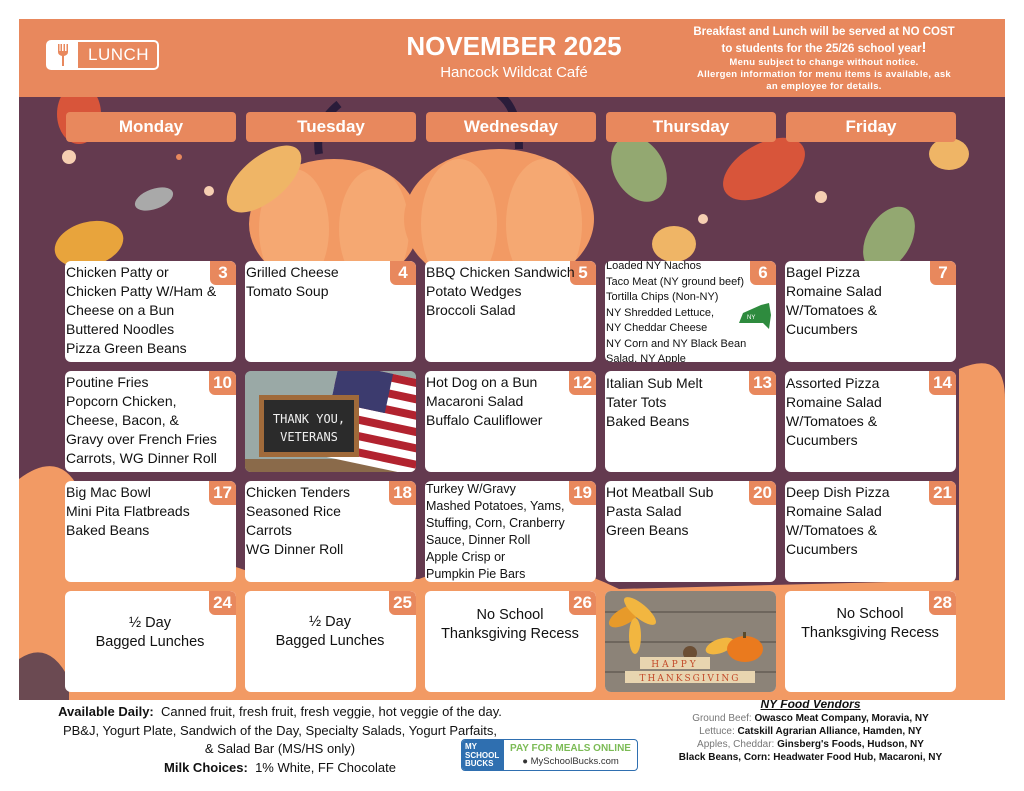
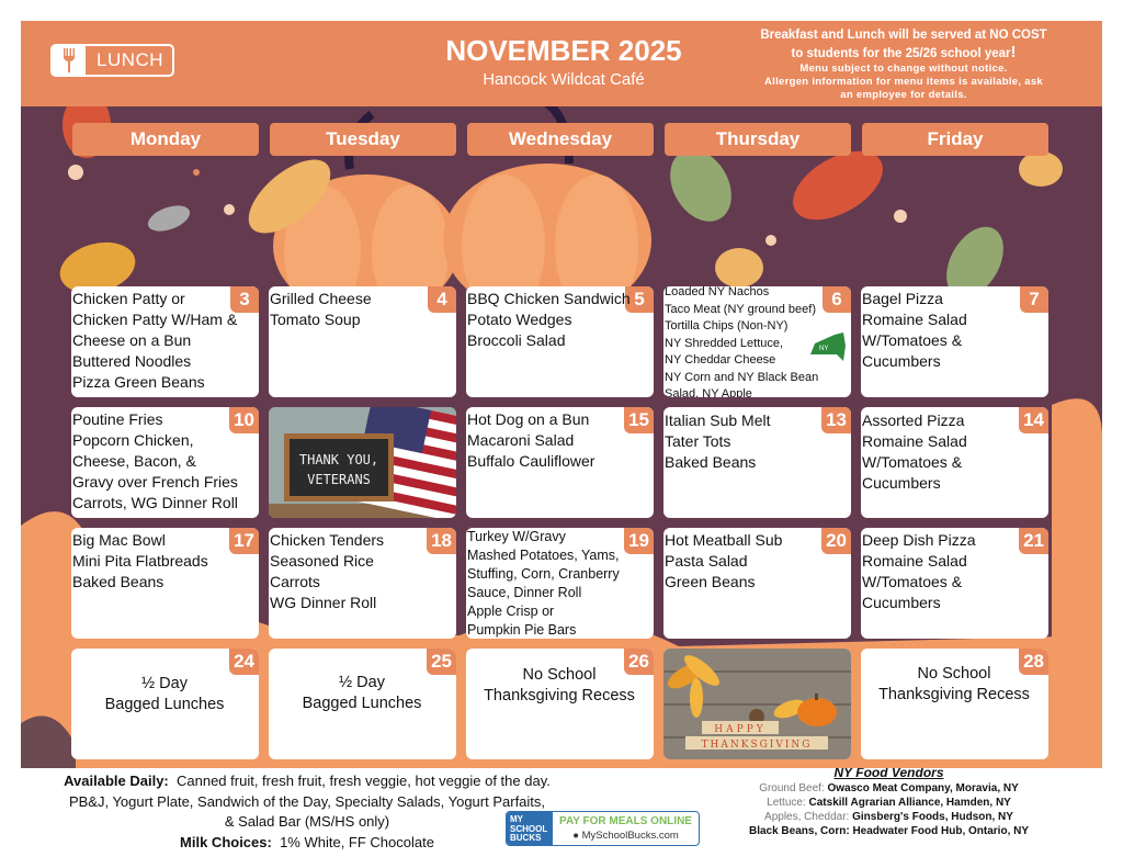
  LUNCH
  NOVEMBER 2025
  Hancock Wildcat Café
  Breakfast and Lunch will be served at NO COST
  to students for the 25/26 school year!
  Menu subject to change without notice.
  Allergen information for menu items is available, ask
  an employee for details.
  Monday
  Tuesday
  Wednesday
  Thursday
  Friday
  3
  Chicken Patty or
  Chicken Patty W/Ham &
  Cheese on a Bun
  Buttered Noodles
  Pizza Green Beans
  4
  Grilled Cheese
  Tomato Soup
  5
  BBQ Chicken Sandwich
  Potato Wedges
  Broccoli Salad
  6
  Loaded NY Nachos
  Taco Meat (NY ground beef)
  Tortilla Chips (Non-NY)
  NY Shredded Lettuce,
  NY Cheddar Cheese
  NY Corn and NY Black Bean
  Salad, NY Apple
  7
  Bagel Pizza
  Romaine Salad
  W/Tomatoes &
  Cucumbers
  10
  Poutine Fries
  Popcorn Chicken,
  Cheese, Bacon, &
  Gravy over French Fries
  Carrots, WG Dinner Roll
  THANK YOU,
  VETERANS
- 12
+ 15
  Hot Dog on a Bun
  Macaroni Salad
  Buffalo Cauliflower
  13
  Italian Sub Melt
  Tater Tots
  Baked Beans
  14
  Assorted Pizza
  Romaine Salad
  W/Tomatoes &
  Cucumbers
  17
  Big Mac Bowl
  Mini Pita Flatbreads
  Baked Beans
  18
  Chicken Tenders
  Seasoned Rice
  Carrots
  WG Dinner Roll
  19
  Turkey W/Gravy
  Mashed Potatoes, Yams,
  Stuffing, Corn, Cranberry
  Sauce, Dinner Roll
  Apple Crisp or
  Pumpkin Pie Bars
  20
  Hot Meatball Sub
  Pasta Salad
  Green Beans
  21
  Deep Dish Pizza
  Romaine Salad
  W/Tomatoes &
  Cucumbers
  24
  ½ Day
  Bagged Lunches
  25
  ½ Day
  Bagged Lunches
  26
  No School
  Thanksgiving Recess
  HAPPY
  THANKSGIVING
  28
  No School
  Thanksgiving Recess
  Available Daily: Canned fruit, fresh fruit, fresh veggie, hot veggie of the day.
  PB&J, Yogurt Plate, Sandwich of the Day, Specialty Salads, Yogurt Parfaits,
  & Salad Bar (MS/HS only)
  Milk Choices: 1% White, FF Chocolate
  MY
  SCHOOL
  BUCKS
  PAY FOR MEALS ONLINE
  ● MySchoolBucks.com
  NY Food Vendors
  Ground Beef: Owasco Meat Company, Moravia, NY
  Lettuce: Catskill Agrarian Alliance, Hamden, NY
  Apples, Cheddar: Ginsberg's Foods, Hudson, NY
- Black Beans, Corn: Headwater Food Hub, Macaroni, NY
+ Black Beans, Corn: Headwater Food Hub, Ontario, NY
